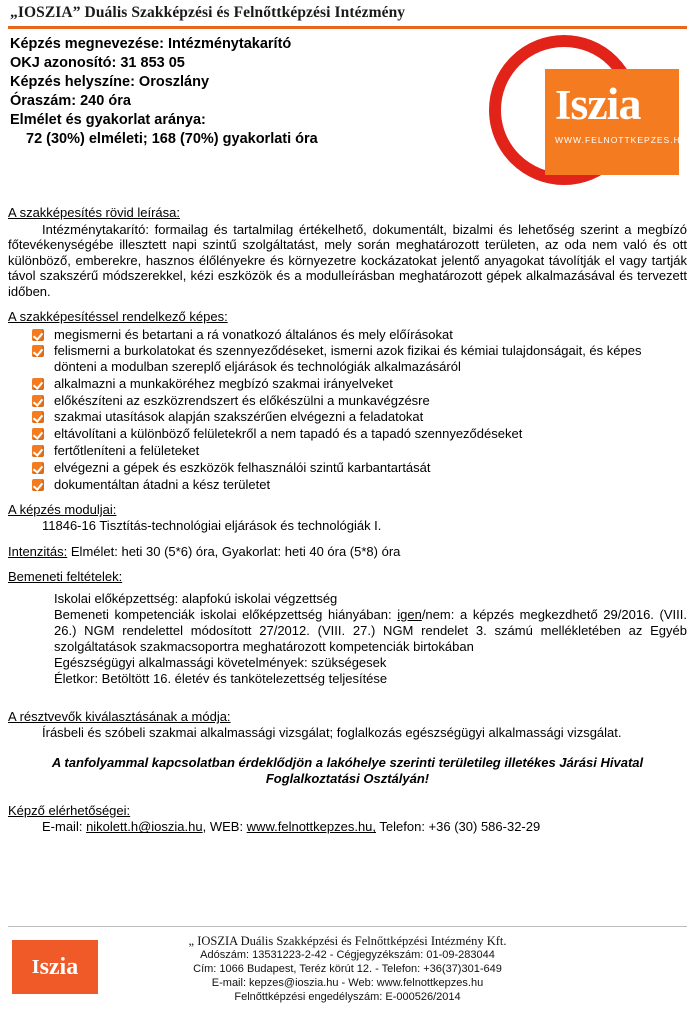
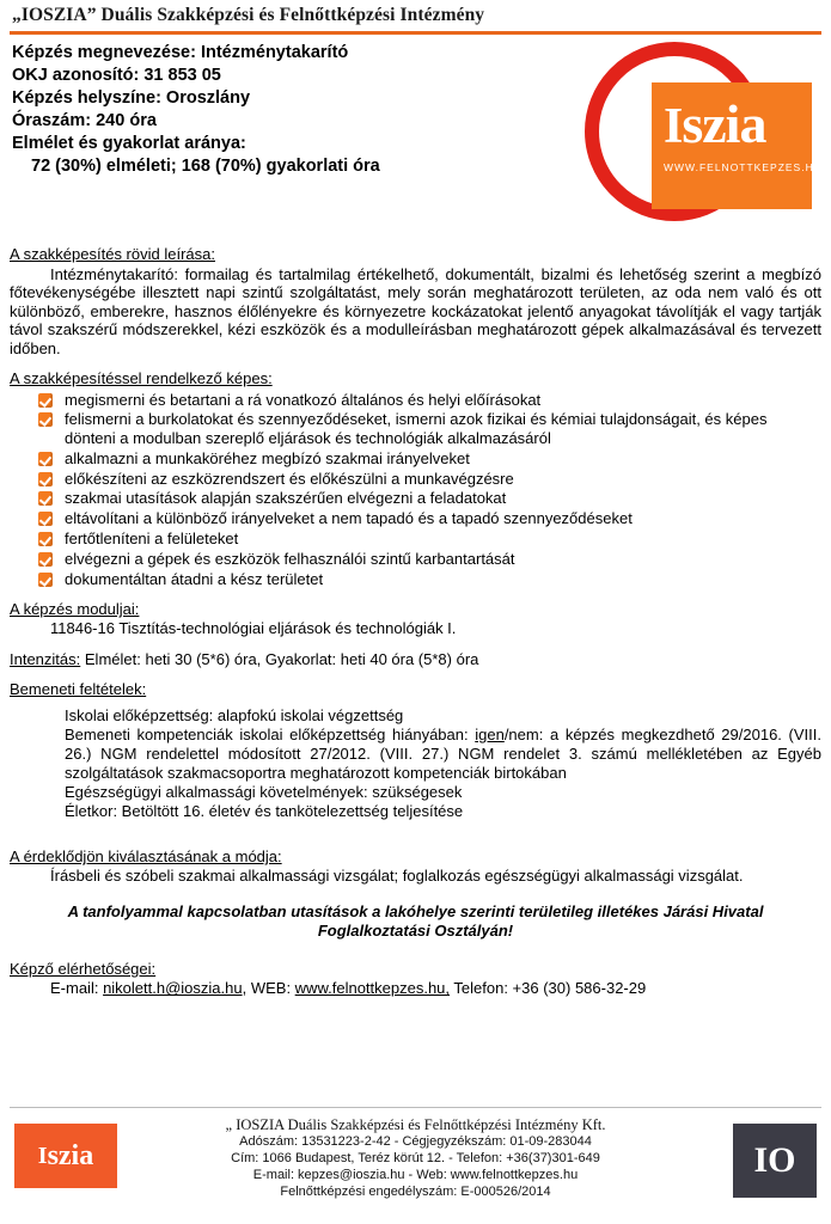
  „IOSZIA” Duális Szakképzési és Felnőttképzési Intézmény
  Képzés megnevezése: Intézménytakarító
  OKJ azonosító: 31 853 05
  Képzés helyszíne: Oroszlány
  Óraszám: 240 óra
  Elmélet és gyakorlat aránya:
  72 (30%) elméleti; 168 (70%) gyakorlati óra
  I
  szia
  WWW.FELNOTTKEPZES.HU
  A szakképesítés rövid leírása:
  Intézménytakarító: formailag és tartalmilag értékelhető, dokumentált, bizalmi és lehetőség szerint a megbízó főtevékenységébe illesztett napi szintű szolgáltatást, mely során meghatározott területen, az oda nem való és ott különböző, emberekre, hasznos élőlényekre és környezetre kockázatokat jelentő anyagokat távolítják el vagy tartják távol szakszérű módszerekkel, kézi eszközök és a modulleírásban meghatározott gépek alkalmazásával és tervezett időben.
  A szakképesítéssel rendelkező képes:
- megismerni és betartani a rá vonatkozó általános és mely előírásokat
+ megismerni és betartani a rá vonatkozó általános és helyi előírásokat
  felismerni a burkolatokat és szennyeződéseket, ismerni azok fizikai és kémiai tulajdonságait, és képes dönteni a modulban szereplő eljárások és technológiák alkalmazásáról
  alkalmazni a munkaköréhez megbízó szakmai irányelveket
  előkészíteni az eszközrendszert és előkészülni a munkavégzésre
  szakmai utasítások alapján szakszérűen elvégezni a feladatokat
- eltávolítani a különböző felületekről a nem tapadó és a tapadó szennyeződéseket
+ eltávolítani a különböző irányelveket a nem tapadó és a tapadó szennyeződéseket
  fertőtleníteni a felületeket
  elvégezni a gépek és eszközök felhasználói szintű karbantartását
  dokumentáltan átadni a kész területet
  A képzés moduljai:
  11846-16 Tisztítás-technológiai eljárások és technológiák I.
  Intenzitás: Elmélet: heti 30 (5*6) óra, Gyakorlat: heti 40 óra (5*8) óra
  Bemeneti feltételek:
  Iskolai előképzettség: alapfokú iskolai végzettség
  Bemeneti kompetenciák iskolai előképzettség hiányában: igen/nem: a képzés megkezdhető 29/2016. (VIII. 26.) NGM rendelettel módosított 27/2012. (VIII. 27.) NGM rendelet 3. számú mellékletében az Egyéb szolgáltatások szakmacsoportra meghatározott kompetenciák birtokában
  Egészségügyi alkalmassági követelmények: szükségesek
  Életkor: Betöltött 16. életév és tankötelezettség teljesítése
- A résztvevők kiválasztásának a módja:
+ A érdeklődjön kiválasztásának a módja:
  Írásbeli és szóbeli szakmai alkalmassági vizsgálat; foglalkozás egészségügyi alkalmassági vizsgálat.
- A tanfolyammal kapcsolatban érdeklődjön a lakóhelye szerinti területileg illetékes Járási Hivatal Foglalkoztatási Osztályán!
+ A tanfolyammal kapcsolatban utasítások a lakóhelye szerinti területileg illetékes Járási Hivatal Foglalkoztatási Osztályán!
  Képző elérhetőségei:
  E-mail: nikolett.h@ioszia.hu, WEB: www.felnottkepzes.hu, Telefon: +36 (30) 586-32-29
  I
  szia
  „ IOSZIA Duális Szakképzési és Felnőttképzési Intézmény Kft.
  Adószám: 13531223-2-42 - Cégjegyzékszám: 01-09-283044
  Cím: 1066 Budapest, Teréz körút 12. - Telefon: +36(37)301-649
  E-mail: kepzes@ioszia.hu - Web: www.felnottkepzes.hu
  Felnőttképzési engedélyszám: E-000526/2014
+ IO
